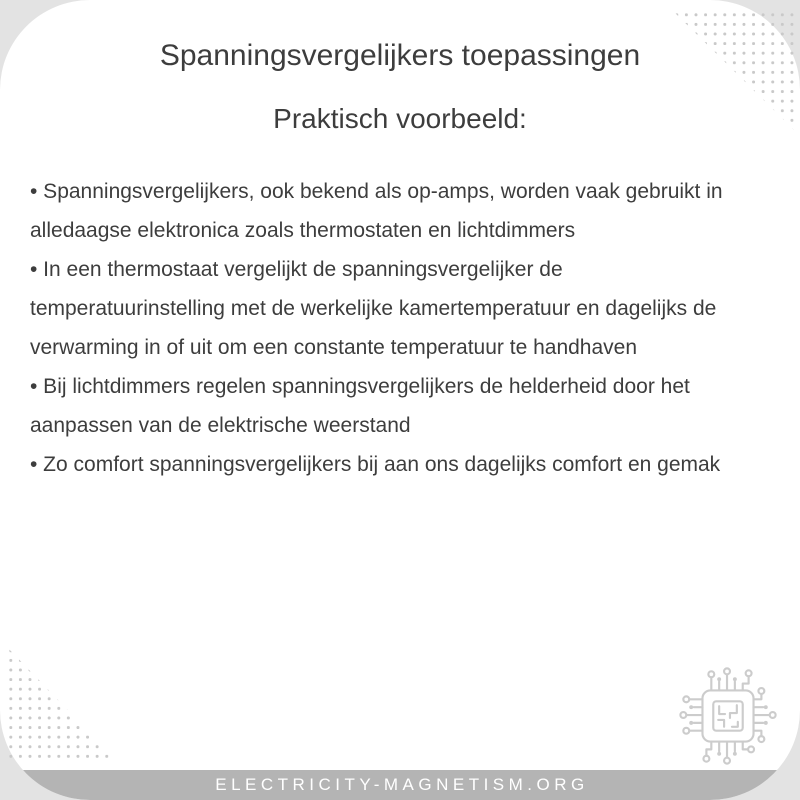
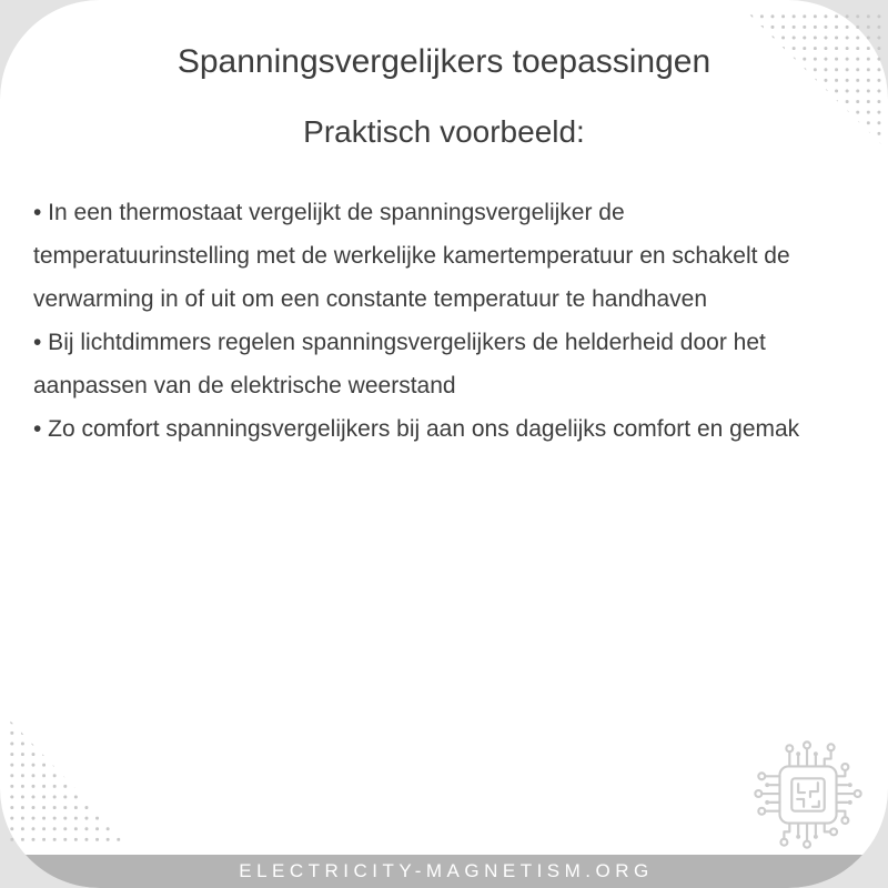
  Spanningsvergelijkers toepassingen
  Praktisch voorbeeld:
- • Spanningsvergelijkers, ook bekend als op-amps, worden vaak gebruikt in alledaagse elektronica zoals thermostaten en lichtdimmers
- • In een thermostaat vergelijkt de spanningsvergelijker de temperatuurinstelling met de werkelijke kamertemperatuur en dagelijks de verwarming in of uit om een constante temperatuur te handhaven
+ • In een thermostaat vergelijkt de spanningsvergelijker de temperatuurinstelling met de werkelijke kamertemperatuur en schakelt de verwarming in of uit om een constante temperatuur te handhaven
  • Bij lichtdimmers regelen spanningsvergelijkers de helderheid door het aanpassen van de elektrische weerstand
  • Zo comfort spanningsvergelijkers bij aan ons dagelijks comfort en gemak
  ELECTRICITY-MAGNETISM.ORG
